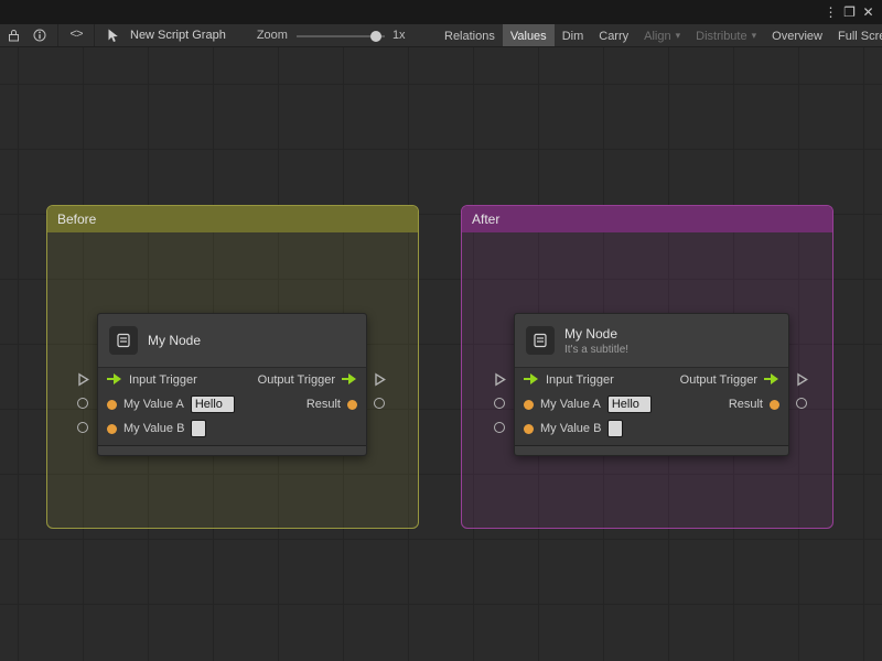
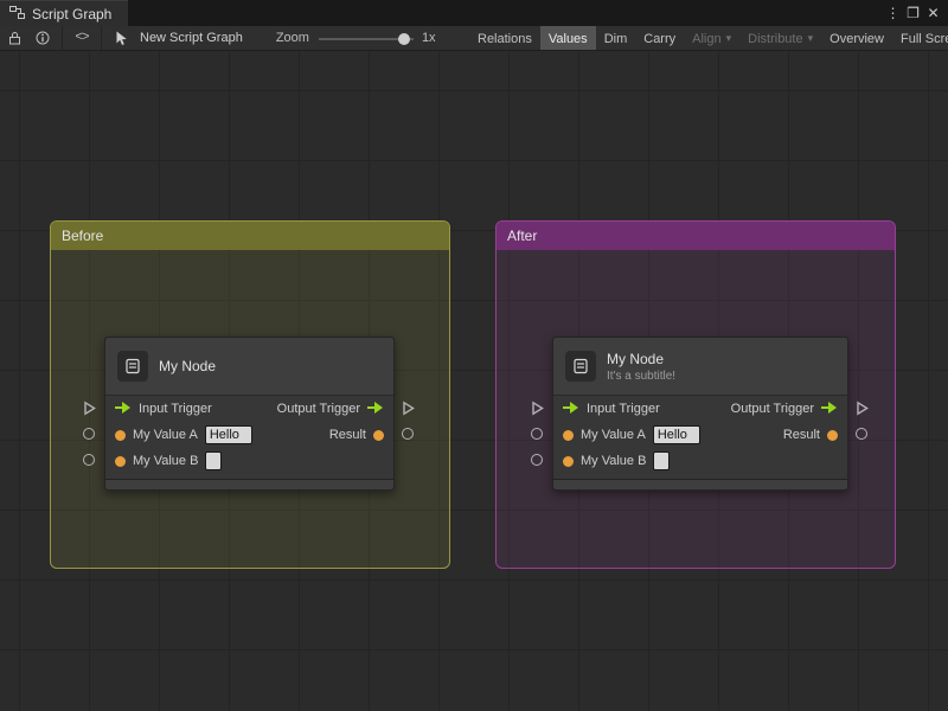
+ Script Graph
  ⋮
  ❐
  ✕
  <>
  New Script Graph
  Zoom
  1x
  Relations
  Values
  Dim
  Carry
  Align
  ▾
  Distribute
  ▾
  Overview
  Full Scr
  Before
  After
  My Node
  Input Trigger
  Output Trigger
  My Value A
  Hello
  Result
  My Value B
  My Node
  It's a subtitle!
  Input Trigger
  Output Trigger
  My Value A
  Hello
  Result
  My Value B
